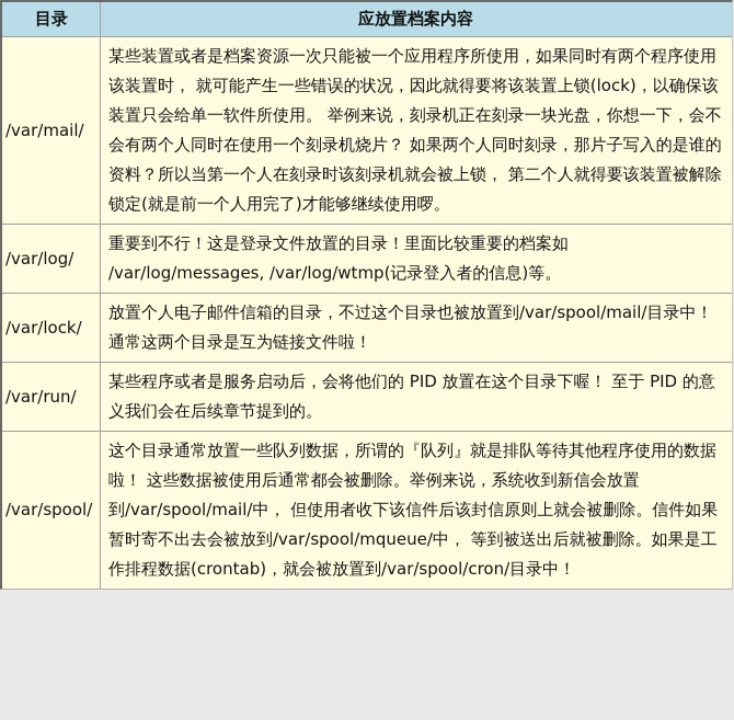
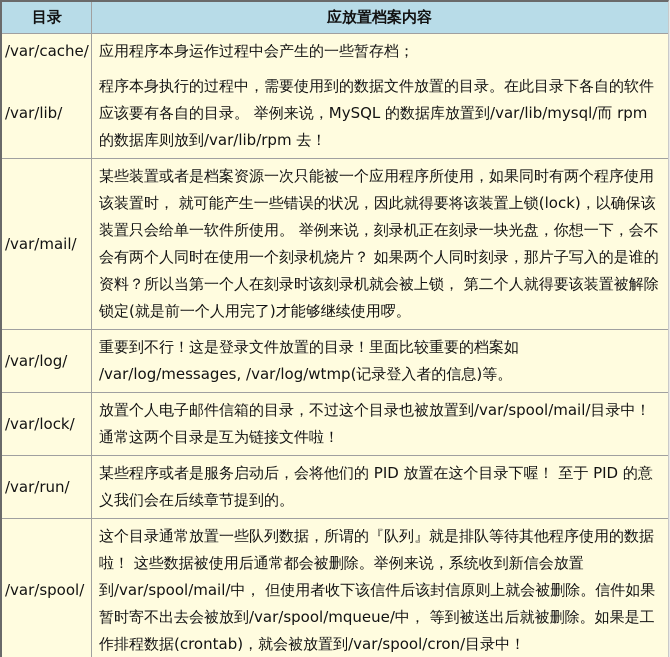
  目录
  应放置档案内容
+ /var/cache/
+ 应用程序本身运作过程中会产生的一些暂存档；
+ /var/lib/
+ 程序本身执行的过程中，需要使用到的数据文件放置的目录。在此目录下各自的软件应该要有各自的目录。 举例来说，MySQL 的数据库放置到/var/lib/mysql/而 rpm 的数据库则放到/var/lib/rpm 去！
  /var/mail/
  某些装置或者是档案资源一次只能被一个应用程序所使用，如果同时有两个程序使用该装置时， 就可能产生一些错误的状况，因此就得要将该装置上锁(lock)，以确保该装置只会给单一软件所使用。 举例来说，刻录机正在刻录一块光盘，你想一下，会不会有两个人同时在使用一个刻录机烧片？ 如果两个人同时刻录，那片子写入的是谁的资料？所以当第一个人在刻录时该刻录机就会被上锁， 第二个人就得要该装置被解除锁定(就是前一个人用完了)才能够继续使用啰。
  /var/log/
  重要到不行！这是登录文件放置的目录！里面比较重要的档案如 /var/log/messages, /var/log/wtmp(记录登入者的信息)等。
  /var/lock/
  放置个人电子邮件信箱的目录，不过这个目录也被放置到/var/spool/mail/目录中！ 通常这两个目录是互为链接文件啦！
  /var/run/
  某些程序或者是服务启动后，会将他们的 PID 放置在这个目录下喔！ 至于 PID 的意义我们会在后续章节提到的。
  /var/spool/
  这个目录通常放置一些队列数据，所谓的『队列』就是排队等待其他程序使用的数据啦！ 这些数据被使用后通常都会被删除。举例来说，系统收到新信会放置到/var/spool/mail/中， 但使用者收下该信件后该封信原则上就会被删除。信件如果暂时寄不出去会被放到/var/spool/mqueue/中， 等到被送出后就被删除。如果是工作排程数据(crontab)，就会被放置到/var/spool/cron/目录中！
